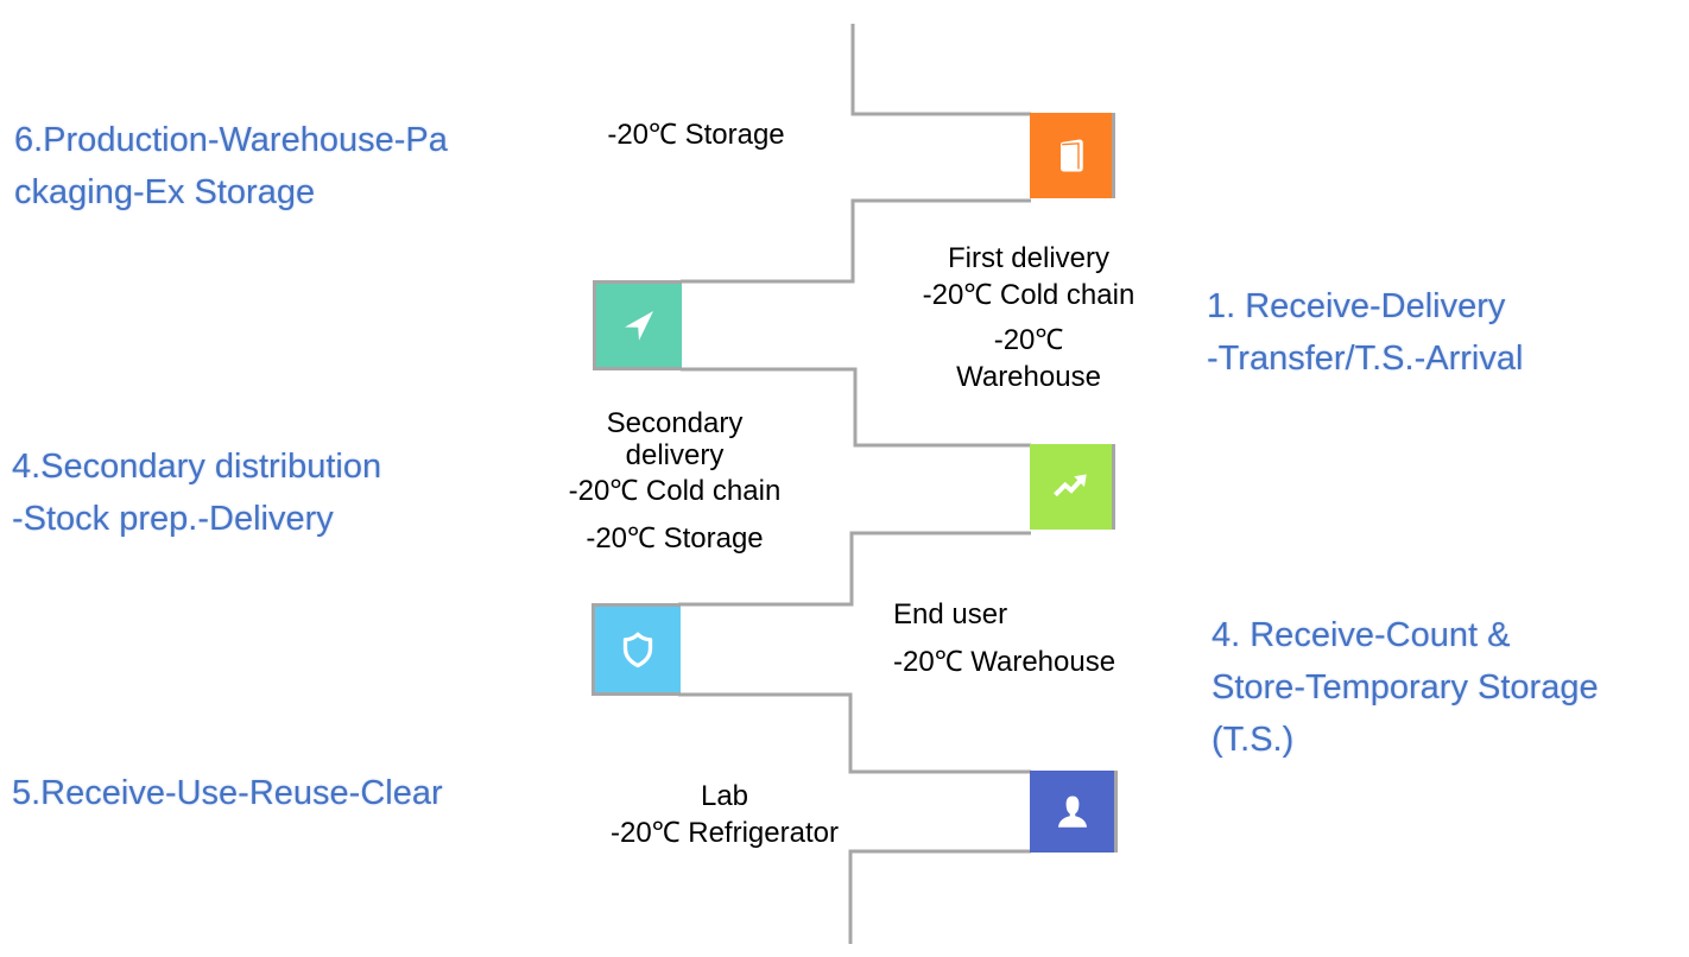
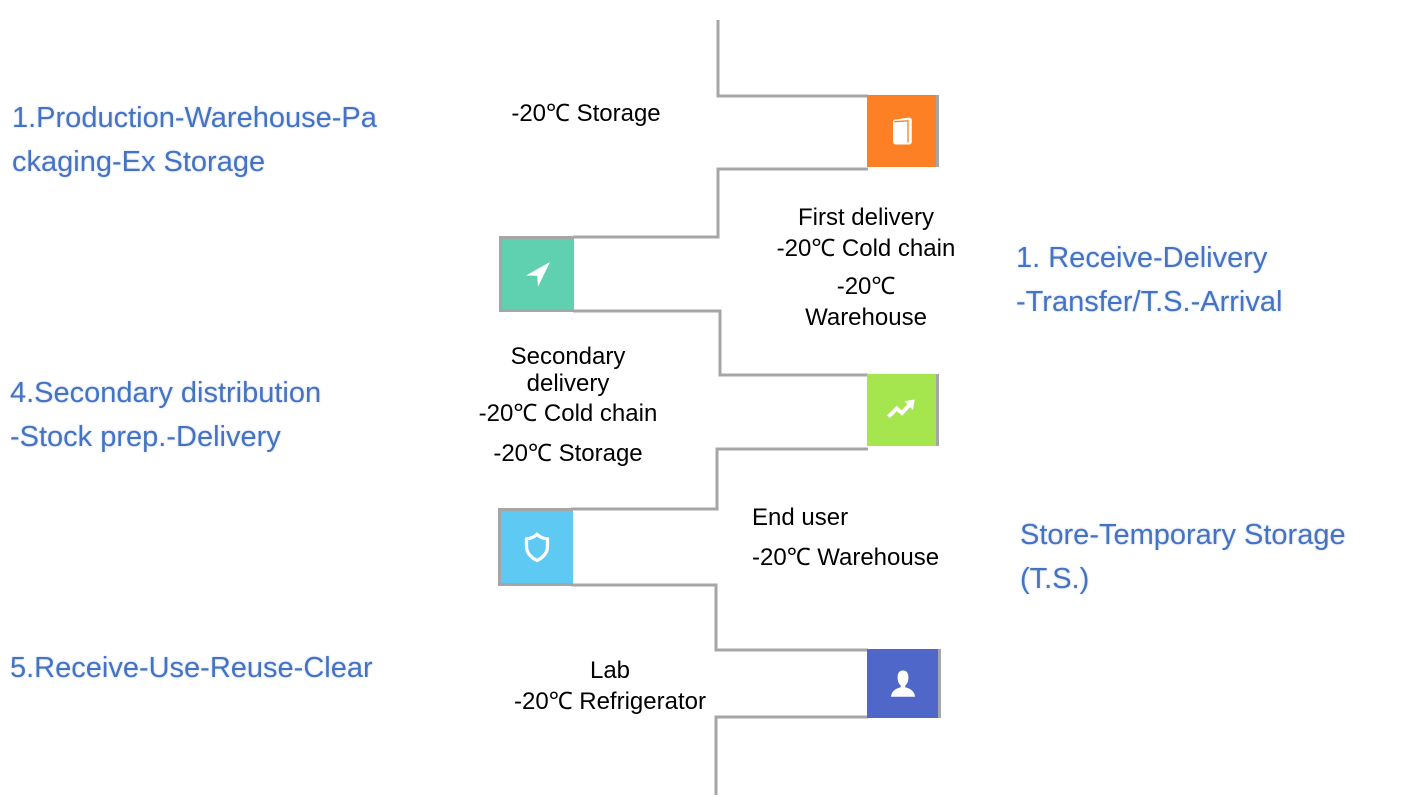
- 6.Production-Warehouse-Pa
+ 1.Production-Warehouse-Pa
  ckaging-Ex Storage
  1. Receive-Delivery
  -Transfer/T.S.-Arrival
  4.Secondary distribution
  -Stock prep.-Delivery
- 4. Receive-Count &
  Store-Temporary Storage
  (T.S.)
  5.Receive-Use-Reuse-Clear
  -20℃ Storage
  First delivery
  -20℃ Cold chain
  -20℃
  Warehouse
  Secondary
  delivery
  -20℃ Cold chain
  -20℃ Storage
  End user
  -20℃ Warehouse
  Lab
  -20℃ Refrigerator
